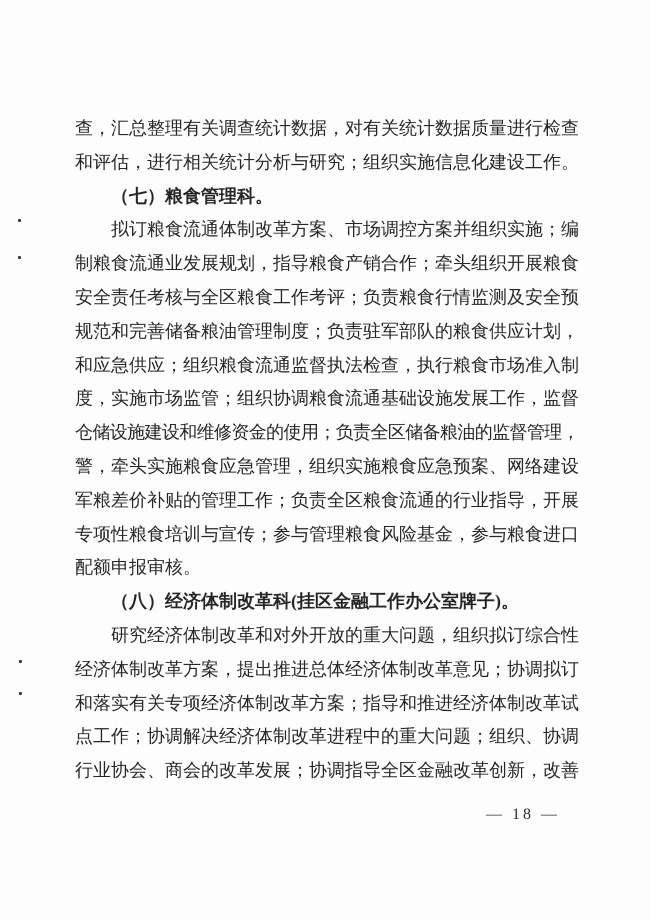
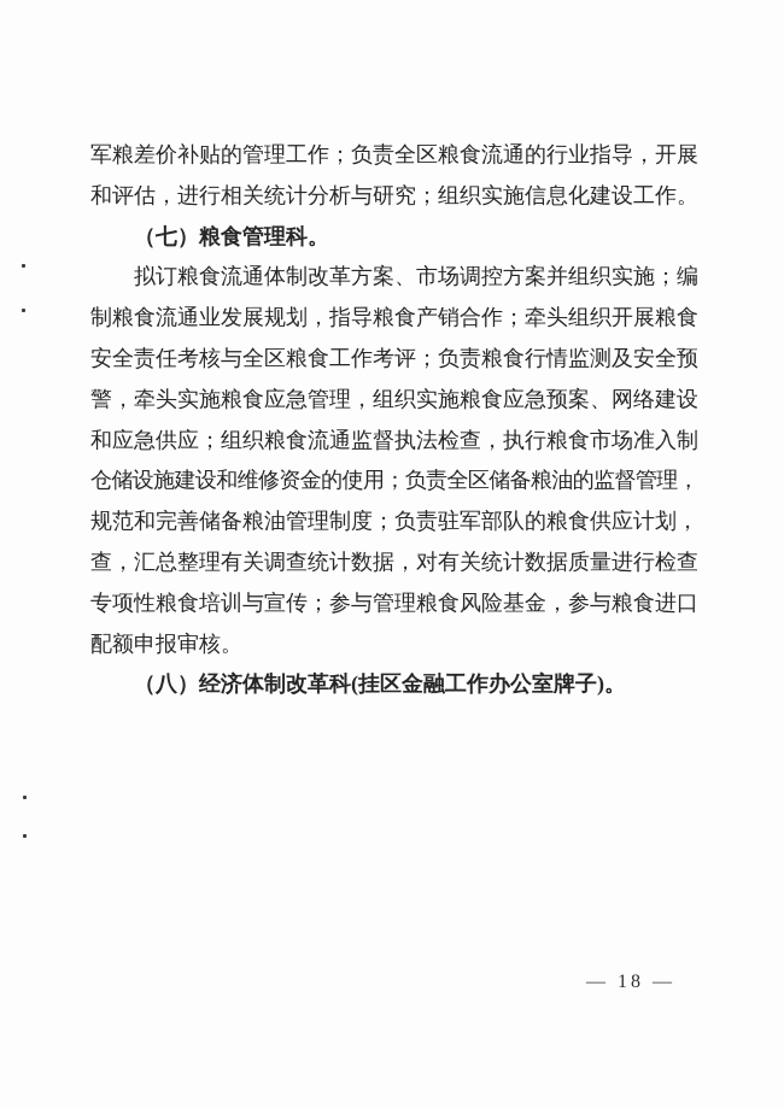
- 查，汇总整理有关调查统计数据，对有关统计数据质量进行检查
+ 军粮差价补贴的管理工作；负责全区粮食流通的行业指导，开展
  和评估，进行相关统计分析与研究；组织实施信息化建设工作。
  （七）粮食管理科。
  拟订粮食流通体制改革方案、市场调控方案并组织实施；编
  制粮食流通业发展规划，指导粮食产销合作；牵头组织开展粮食
  安全责任考核与全区粮食工作考评；负责粮食行情监测及安全预
- 规范和完善储备粮油管理制度；负责驻军部队的粮食供应计划，
+ 警，牵头实施粮食应急管理，组织实施粮食应急预案、网络建设
  和应急供应；组织粮食流通监督执法检查，执行粮食市场准入制
- 度，实施市场监管；组织协调粮食流通基础设施发展工作，监督
  仓储设施建设和维修资金的使用；负责全区储备粮油的监督管理，
- 警，牵头实施粮食应急管理，组织实施粮食应急预案、网络建设
+ 规范和完善储备粮油管理制度；负责驻军部队的粮食供应计划，
- 军粮差价补贴的管理工作；负责全区粮食流通的行业指导，开展
+ 查，汇总整理有关调查统计数据，对有关统计数据质量进行检查
  专项性粮食培训与宣传；参与管理粮食风险基金，参与粮食进口
  配额申报审核。
  （八）经济体制改革科(挂区金融工作办公室牌子)。
- 研究经济体制改革和对外开放的重大问题，组织拟订综合性
- 经济体制改革方案，提出推进总体经济体制改革意见；协调拟订
- 和落实有关专项经济体制改革方案；指导和推进经济体制改革试
- 点工作；协调解决经济体制改革进程中的重大问题；组织、协调
- 行业协会、商会的改革发展；协调指导全区金融改革创新，改善
  — 18 —
